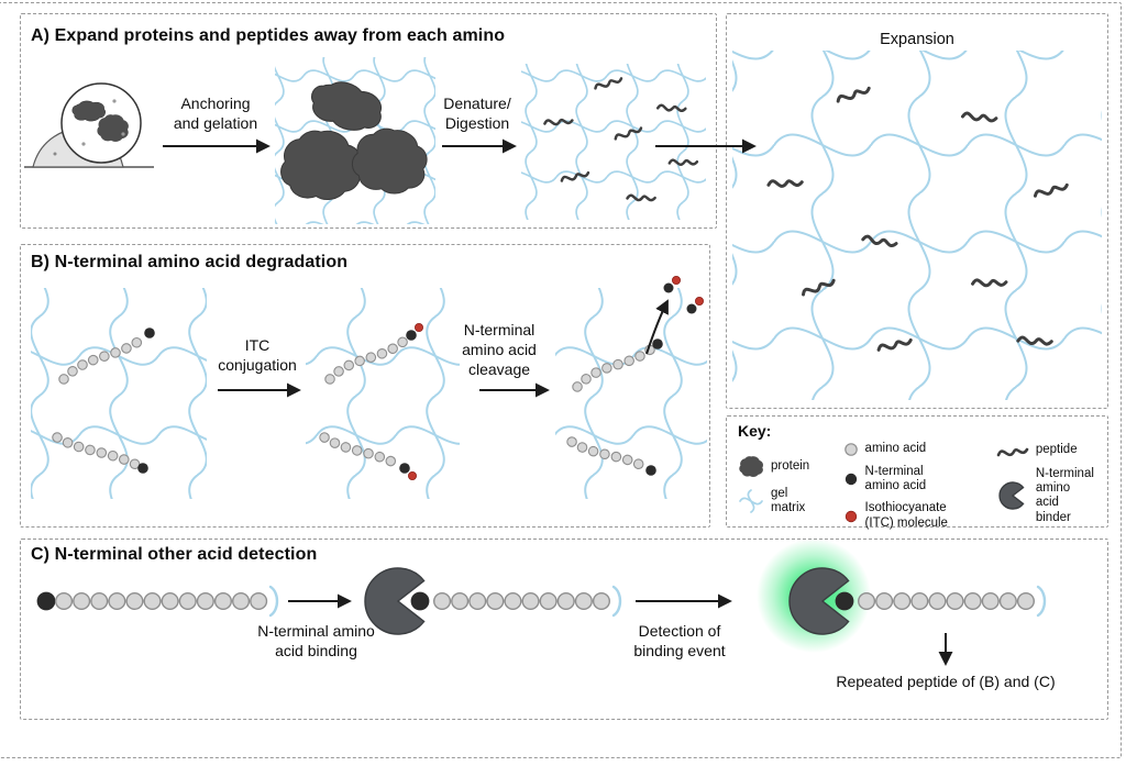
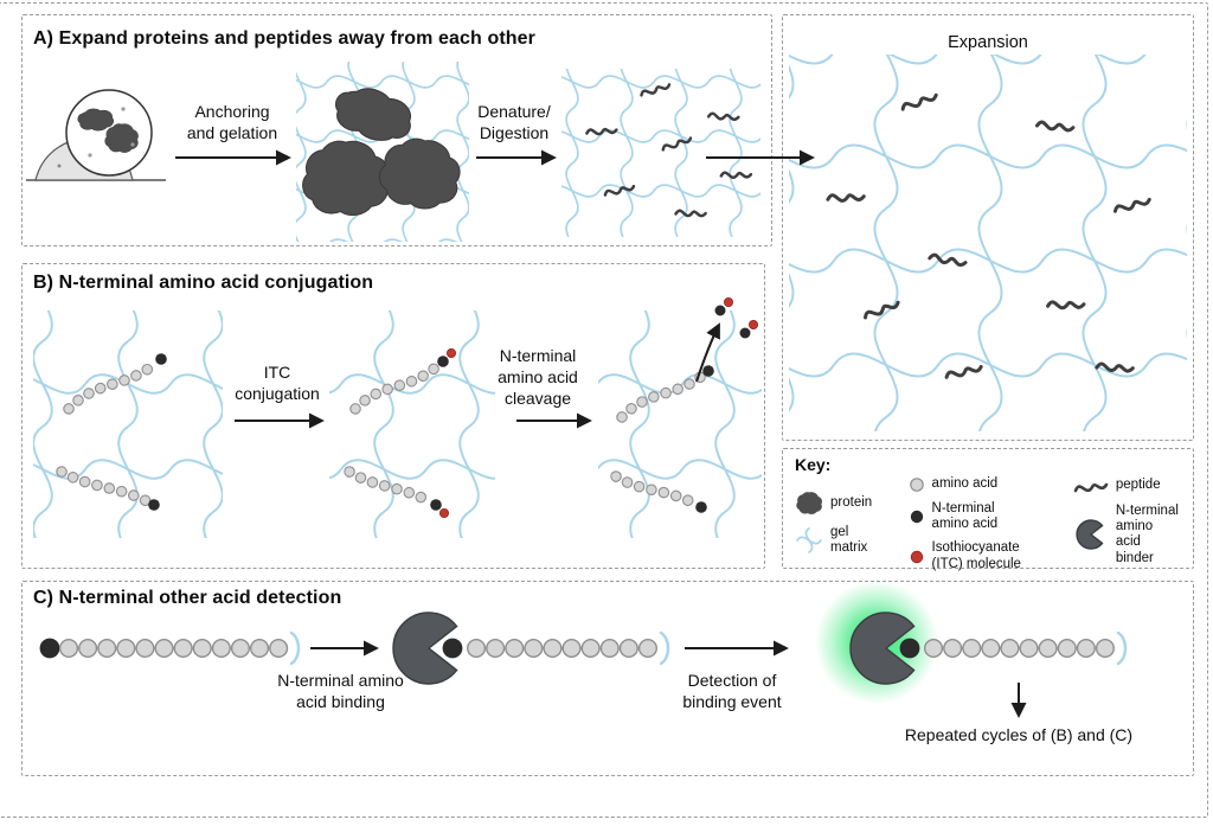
- A) Expand proteins and peptides away from each amino
+ A) Expand proteins and peptides away from each other
  Anchoring
  and gelation
  Denature/
  Digestion
  Expansion
- B) N-terminal amino acid degradation
+ B) N-terminal amino acid conjugation
  ITC
  conjugation
  N-terminal
  amino acid
  cleavage
  C) N-terminal other acid detection
  N-terminal amino
  acid binding
  Detection of
  binding event
- Repeated peptide of (B) and (C)
+ Repeated cycles of (B) and (C)
  Key:
  protein
  gel
  matrix
  amino acid
  N-terminal
  amino acid
  Isothiocyanate
  (ITC) molecule
  peptide
  N-terminal
  amino acid
  binder
